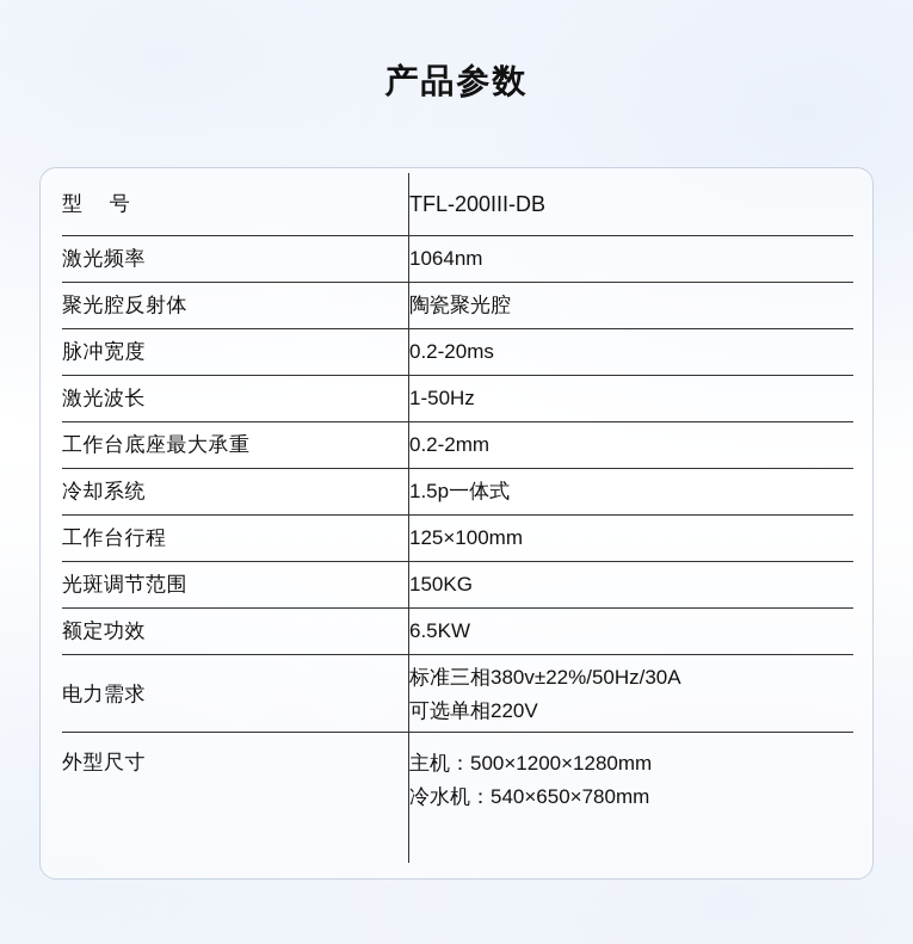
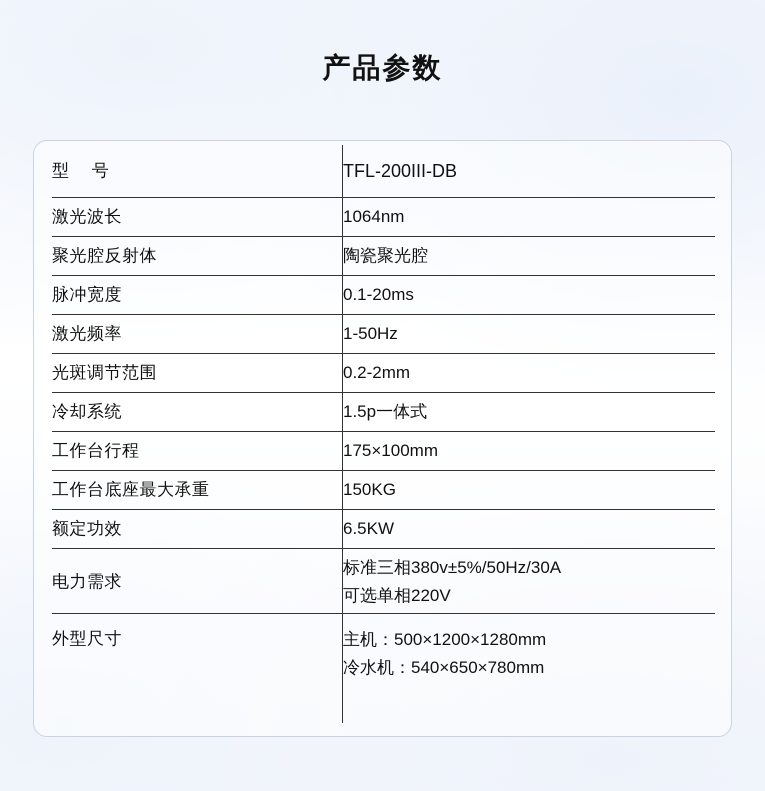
  产品参数
  型 号	TFL-200III-DB
- 激光频率	1064nm
+ 激光波长	1064nm
  聚光腔反射体	陶瓷聚光腔
- 脉冲宽度	0.2-20ms
+ 脉冲宽度	0.1-20ms
- 激光波长	1-50Hz
+ 激光频率	1-50Hz
- 工作台底座最大承重	0.2-2mm
+ 光斑调节范围	0.2-2mm
  冷却系统	1.5p一体式
- 工作台行程	125×100mm
+ 工作台行程	175×100mm
- 光斑调节范围	150KG
+ 工作台底座最大承重	150KG
  额定功效	6.5KW
- 电力需求	标准三相380v±22%/50Hz/30A 可选单相220V
+ 电力需求	标准三相380v±5%/50Hz/30A 可选单相220V
  外型尺寸	主机：500×1200×1280mm 冷水机：540×650×780mm
